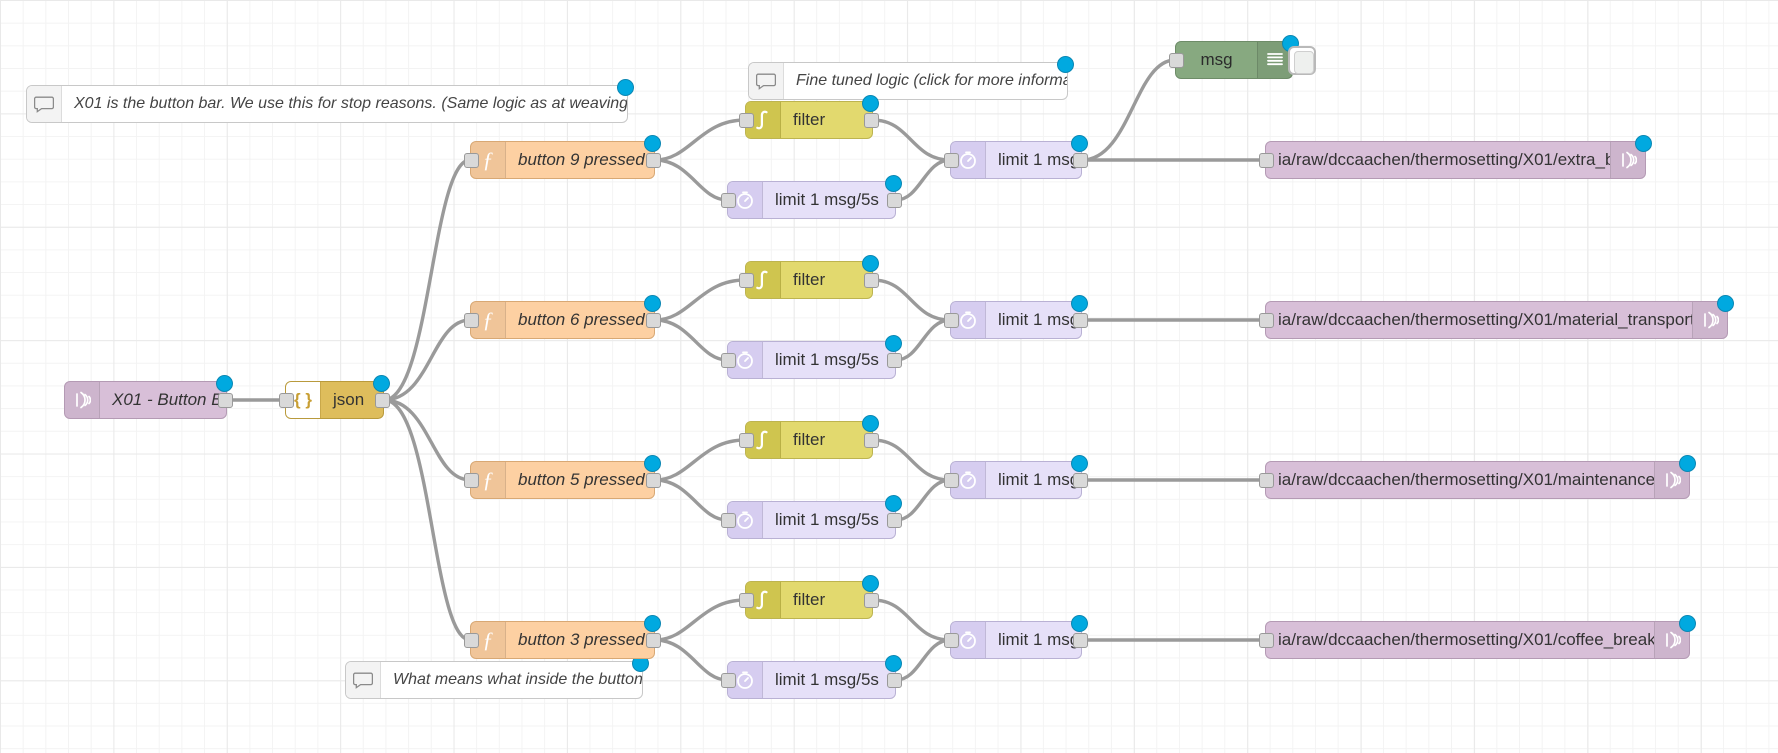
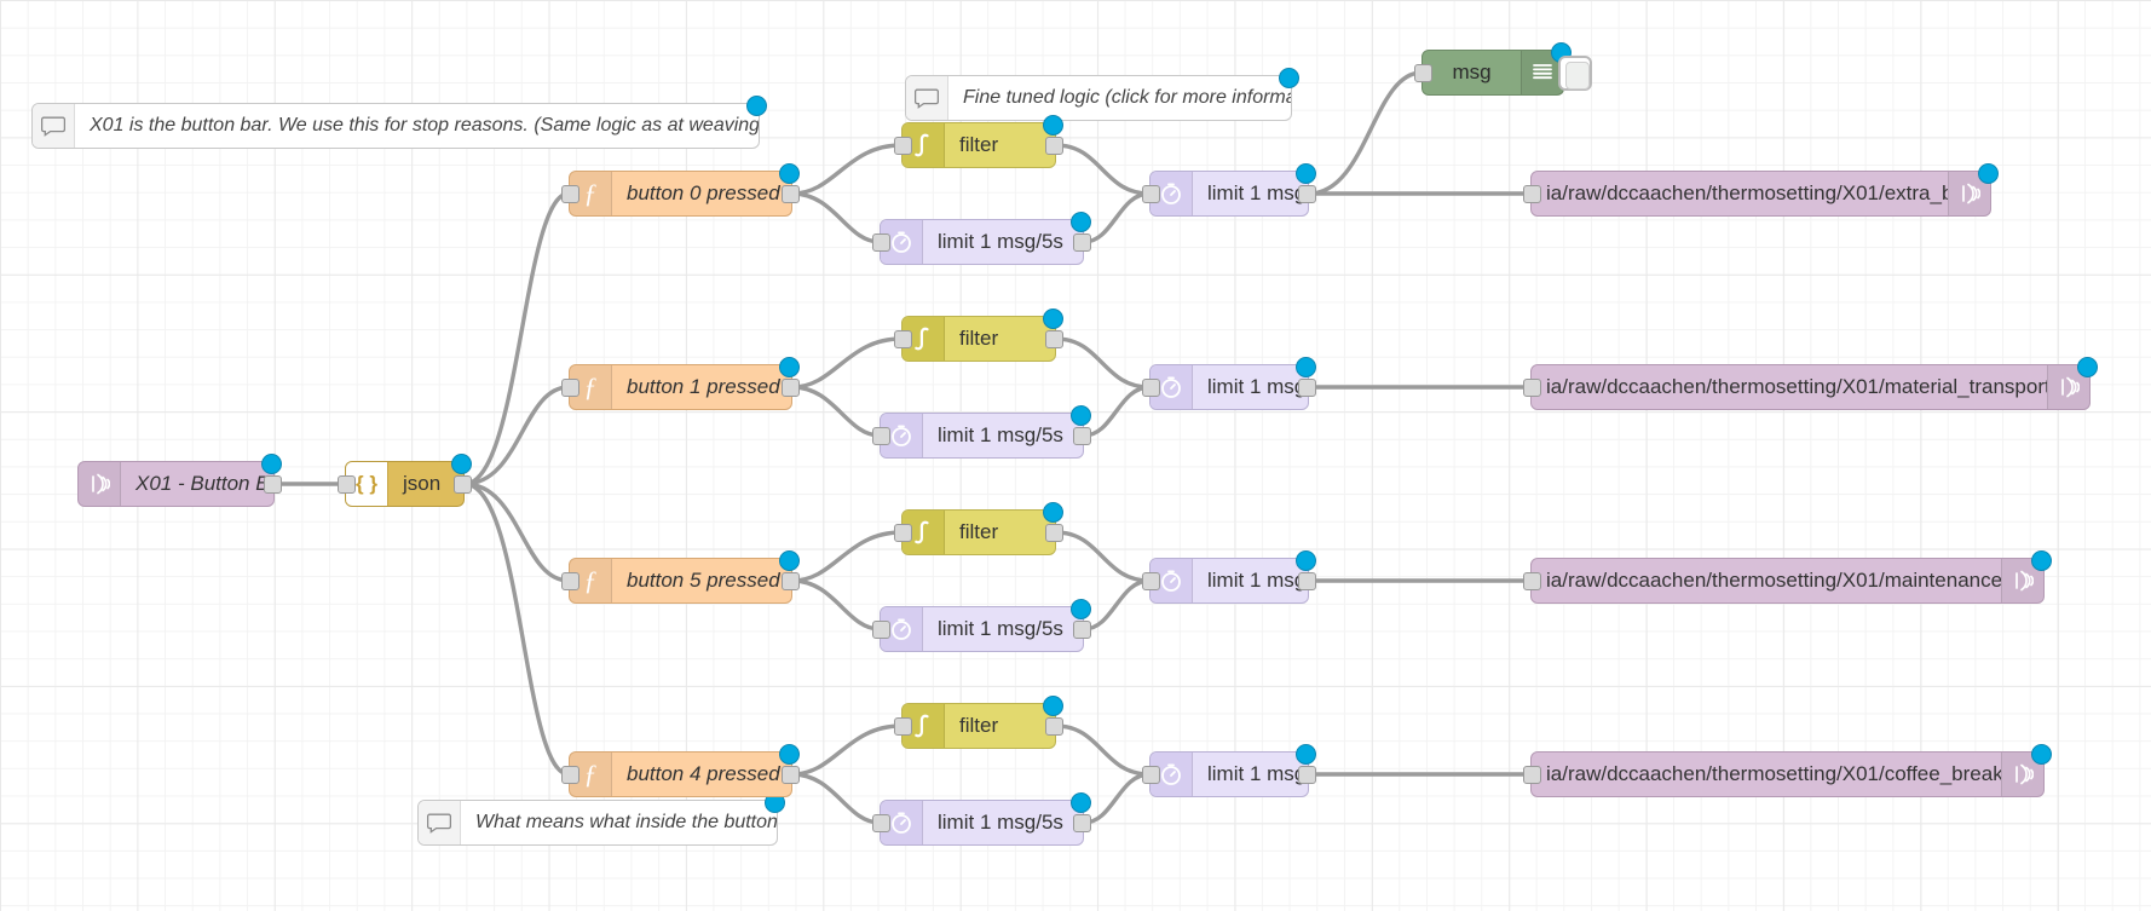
  X01 is the button bar. We use this for stop reasons. (Same logic as at weaving
  Fine tuned logic (click for more inform
  What means what inside the button
  X01 - Button B
  { }
  json
  msg
  ƒ
- button 9 pressed
+ button 0 pressed
  filter
  limit 1 msg/5s
  limit 1 ms
  ia/raw/dccaachen/thermosetting/X01/extra_b
  ƒ
- button 6 pressed
+ button 1 pressed
  filter
  limit 1 msg/5s
  limit 1 ms
  ia/raw/dccaachen/thermosetting/X01/material_transpor
  ƒ
  button 5 pressed
  filter
  limit 1 msg/5s
  limit 1 ms
  ia/raw/dccaachen/thermosetting/X01/maintenance
  ƒ
- button 3 pressed
+ button 4 pressed
  filter
  limit 1 msg/5s
  limit 1 ms
  ia/raw/dccaachen/thermosetting/X01/coffee_break
